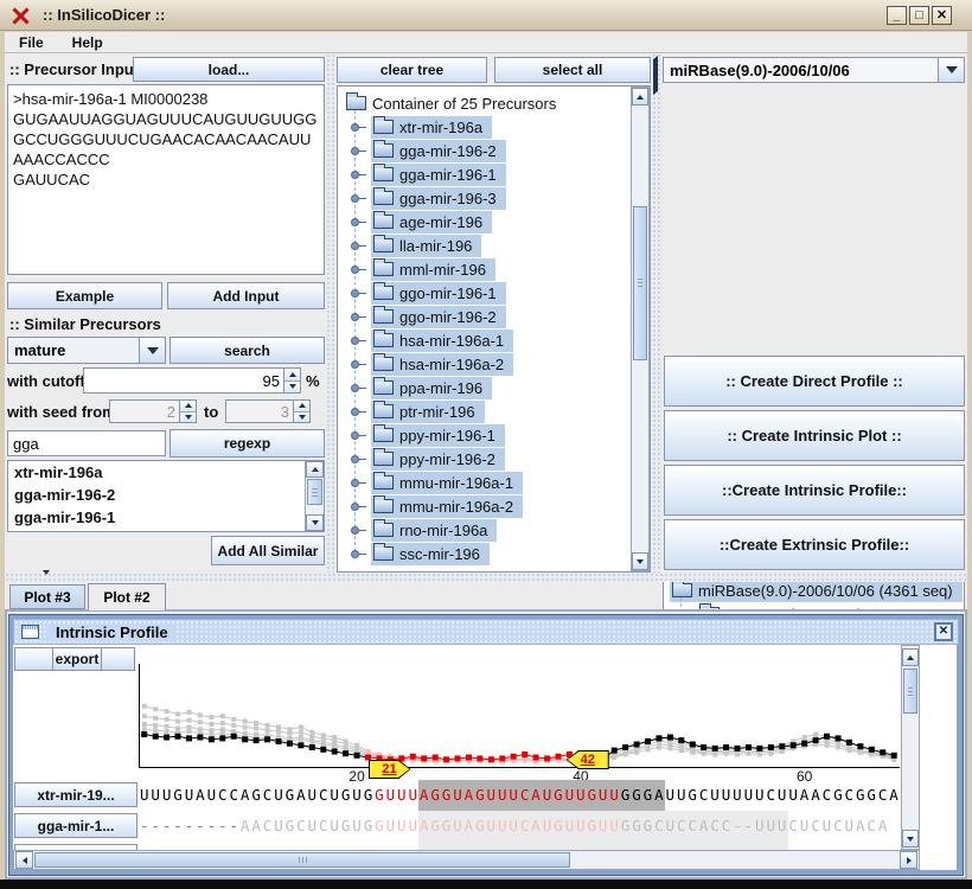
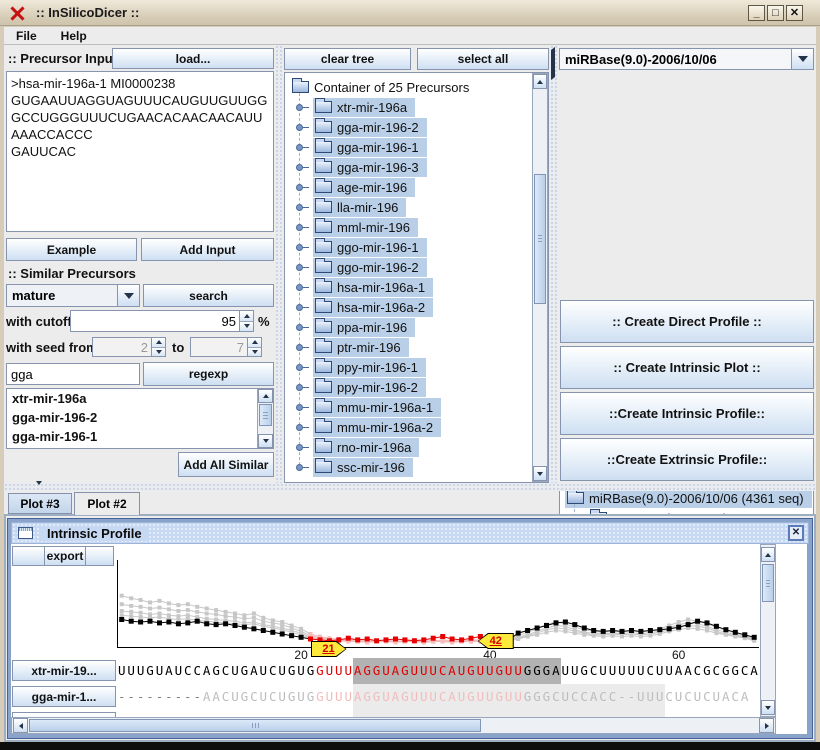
  :: InSilicoDicer ::
  _
  □
  ✕
  File
  Help
  :: Precursor Inpu
  load...
  >hsa-mir-196a-1 MI0000238 GUGAAUUAGGUAGUUUCAUGUUGUUGGGCCUGGGUUUCUGAACACAACAACAUUAAACCACCC GAUUCAC
  Example
  Add Input
  :: Similar Precursors
  mature
  search
  with cutof
  95
  %
  with seed fro
  2
  to
- 3
+ 7
  gga
  regexp
  xtr-mir-196a
  gga-mir-196-2
  gga-mir-196-1
  Add All Similar
  clear tree
  select all
  Container of 25 Precursors
  xtr-mir-196a
  gga-mir-196-2
  gga-mir-196-1
  gga-mir-196-3
  age-mir-196
  lla-mir-196
  mml-mir-196
  ggo-mir-196-1
  ggo-mir-196-2
  hsa-mir-196a-1
  hsa-mir-196a-2
  ppa-mir-196
  ptr-mir-196
  ppy-mir-196-1
  ppy-mir-196-2
  mmu-mir-196a-1
  mmu-mir-196a-2
  rno-mir-196a
  ssc-mir-196
  miRBase(9.0)-2006/10/06
  miRBase(9.0)-2006/10/06 (4361 seq)
  :: Create Direct Profile ::
  :: Create Intrinsic Plot ::
  ::Create Intrinsic Profile::
  ::Create Extrinsic Profile::
  Plot #3
  Plot #2
  Intrinsic Profile
  ✕
  export
  20
  40
  60
  21
  42
  xtr-mir-19...
  U U U G U A U C C A G C U G A U C U G U G G U U U A G G U A G U U U C A U G U U G U U G G G A U U G C U U U U U C U U A A C G C G G C A
  gga-mir-1...
  - - - - - - - - - A A C U G C U C U G U G G U U U A G G U A G U U U C A U G U U G U U G G G C U C C A C C - - U U U C U C U C U A C A
